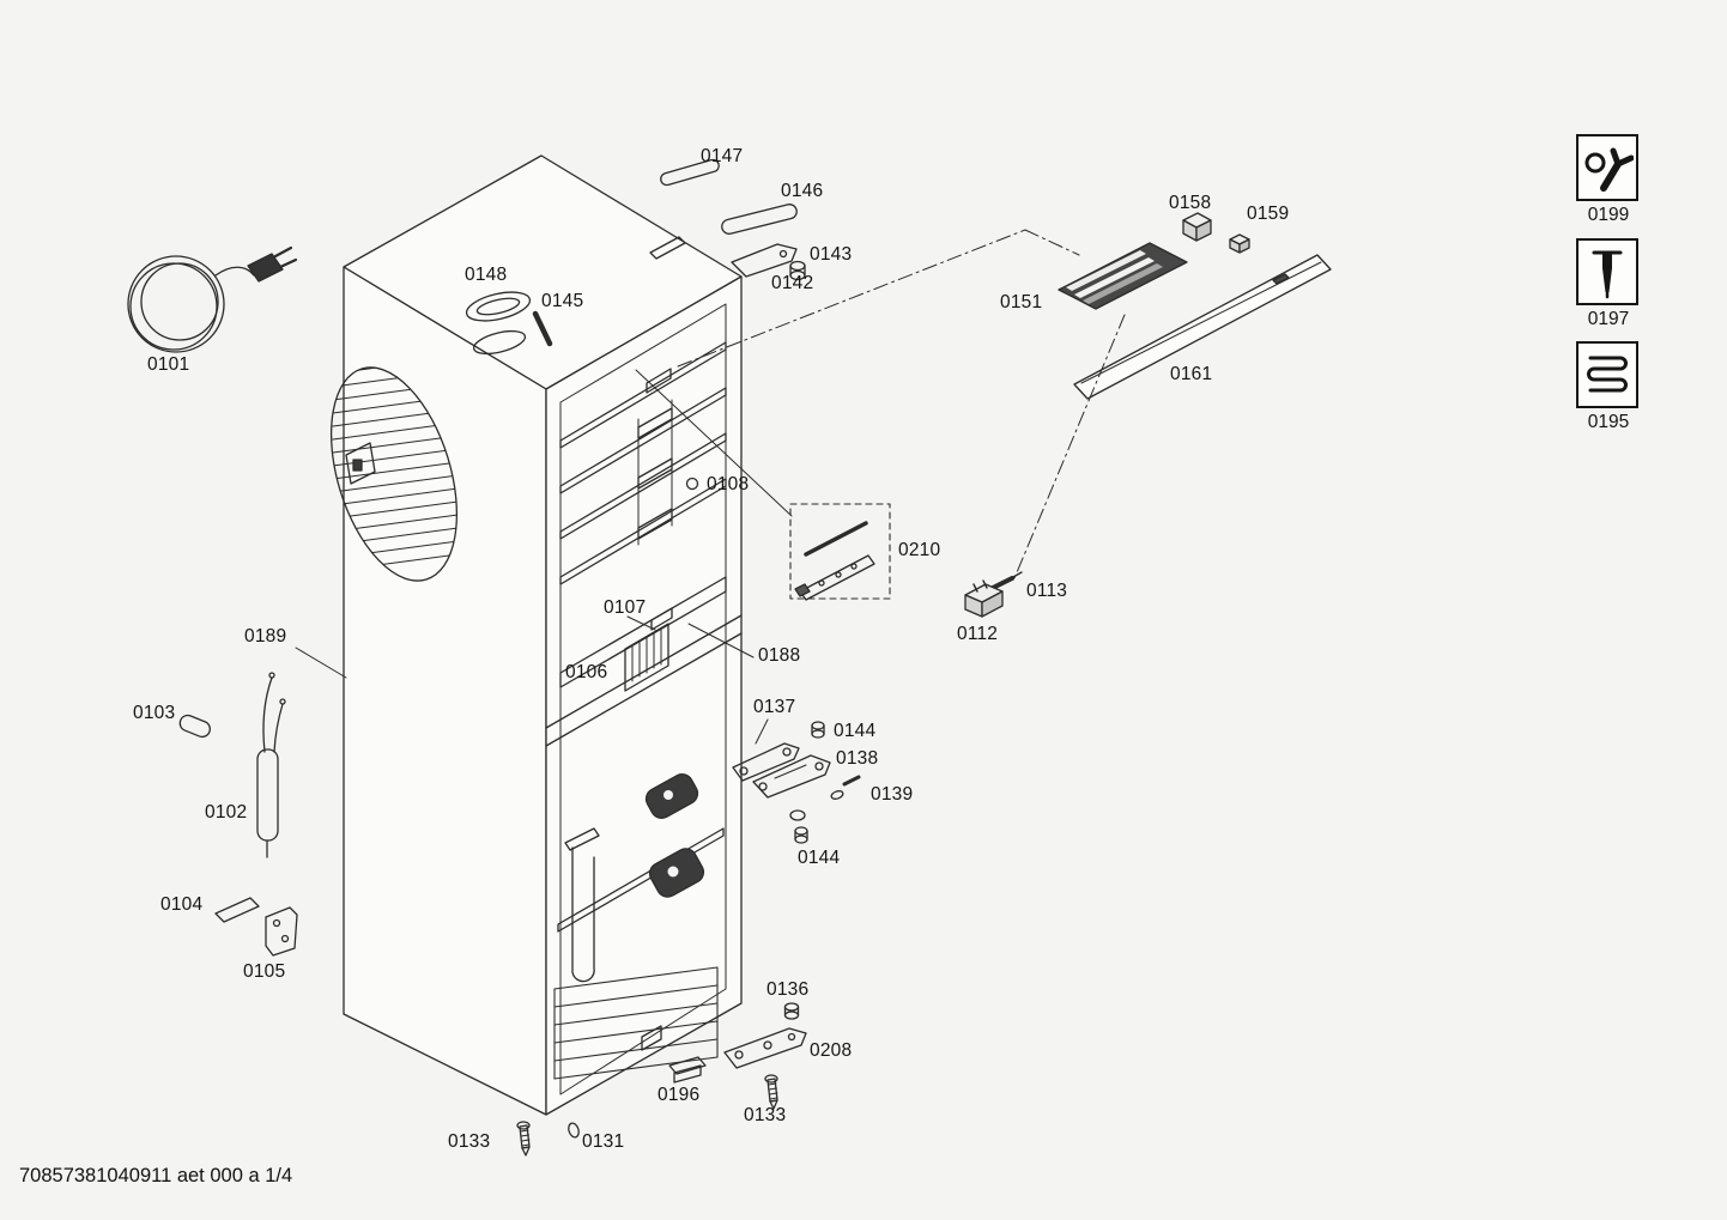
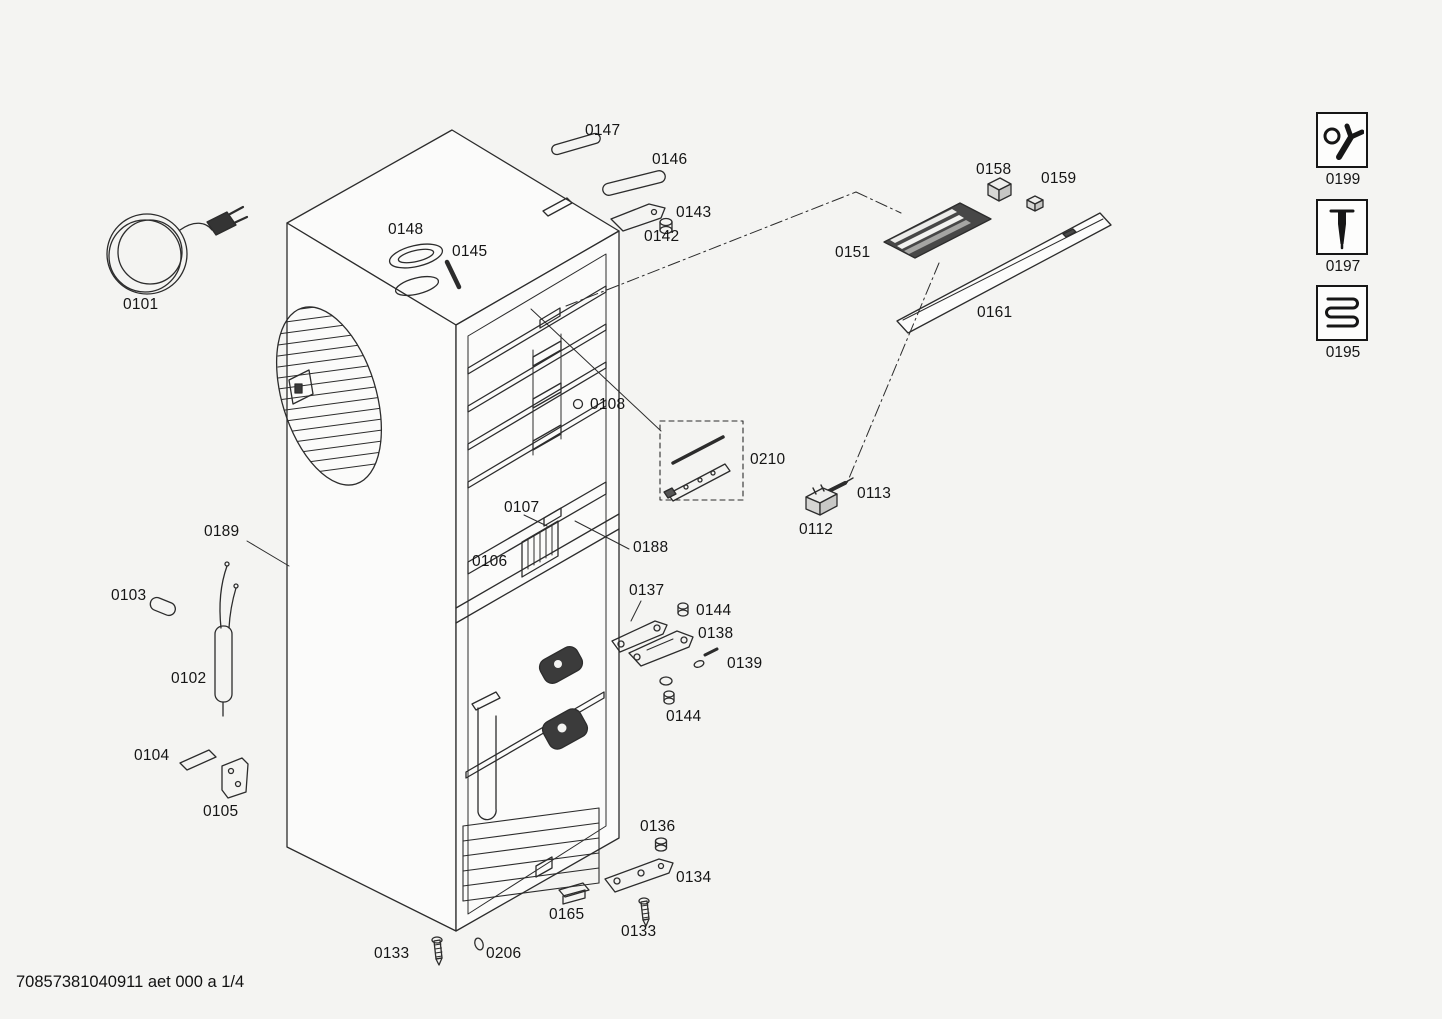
  0147
  0146
  0148
  0145
  0143
  0142
  0158
  0159
  0151
  0161
  0101
  0108
  0210
  0113
  0112
  0189
  0107
  0188
  0106
  0103
  0102
  0137
  0144
  0138
  0139
  0144
  0104
  0105
  0136
- 0208
+ 0134
- 0196
+ 0165
  0133
  0133
- 0131
+ 0206
  0199
  0197
  0195
  70857381040911 aet 000 a 1/4
